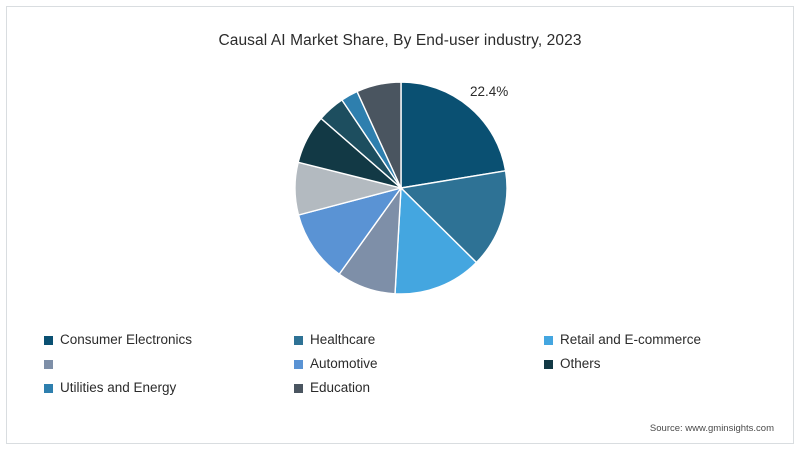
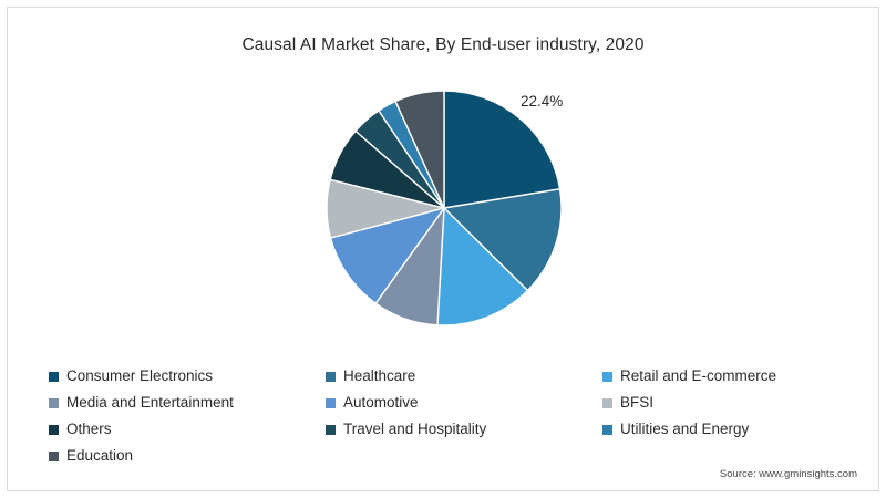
- Causal AI Market Share, By End-user industry, 2023
+ Causal AI Market Share, By End-user industry, 2020
  22.4%
  Consumer Electronics
  Healthcare
  Retail and E-commerce
+ Media and Entertainment
  Automotive
+ BFSI
  Others
+ Travel and Hospitality
  Utilities and Energy
  Education
  Source: www.gminsights.com
